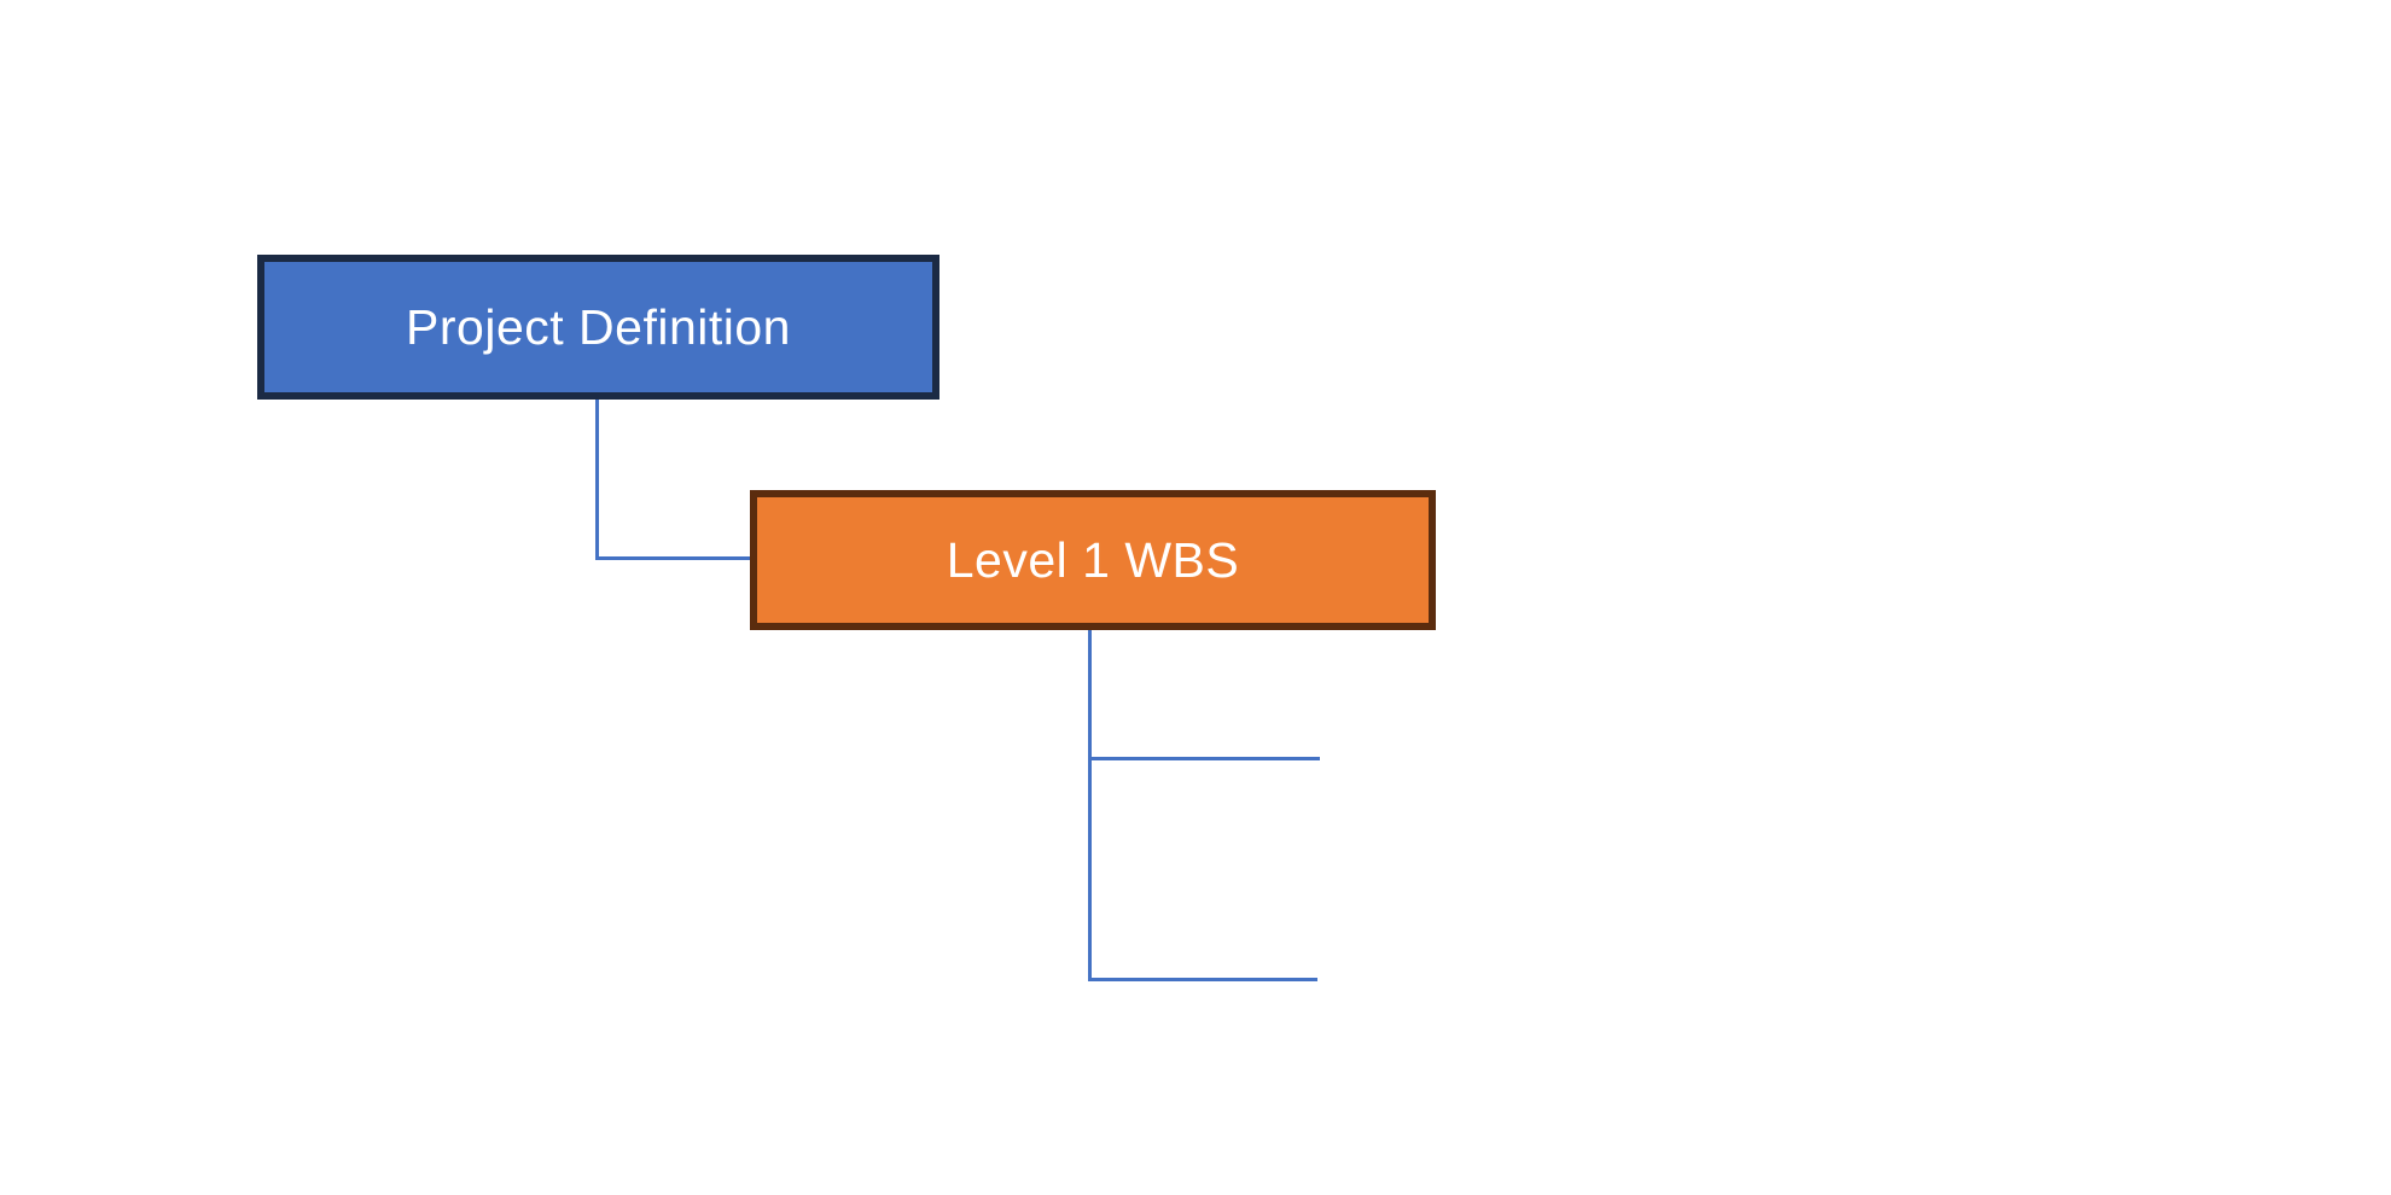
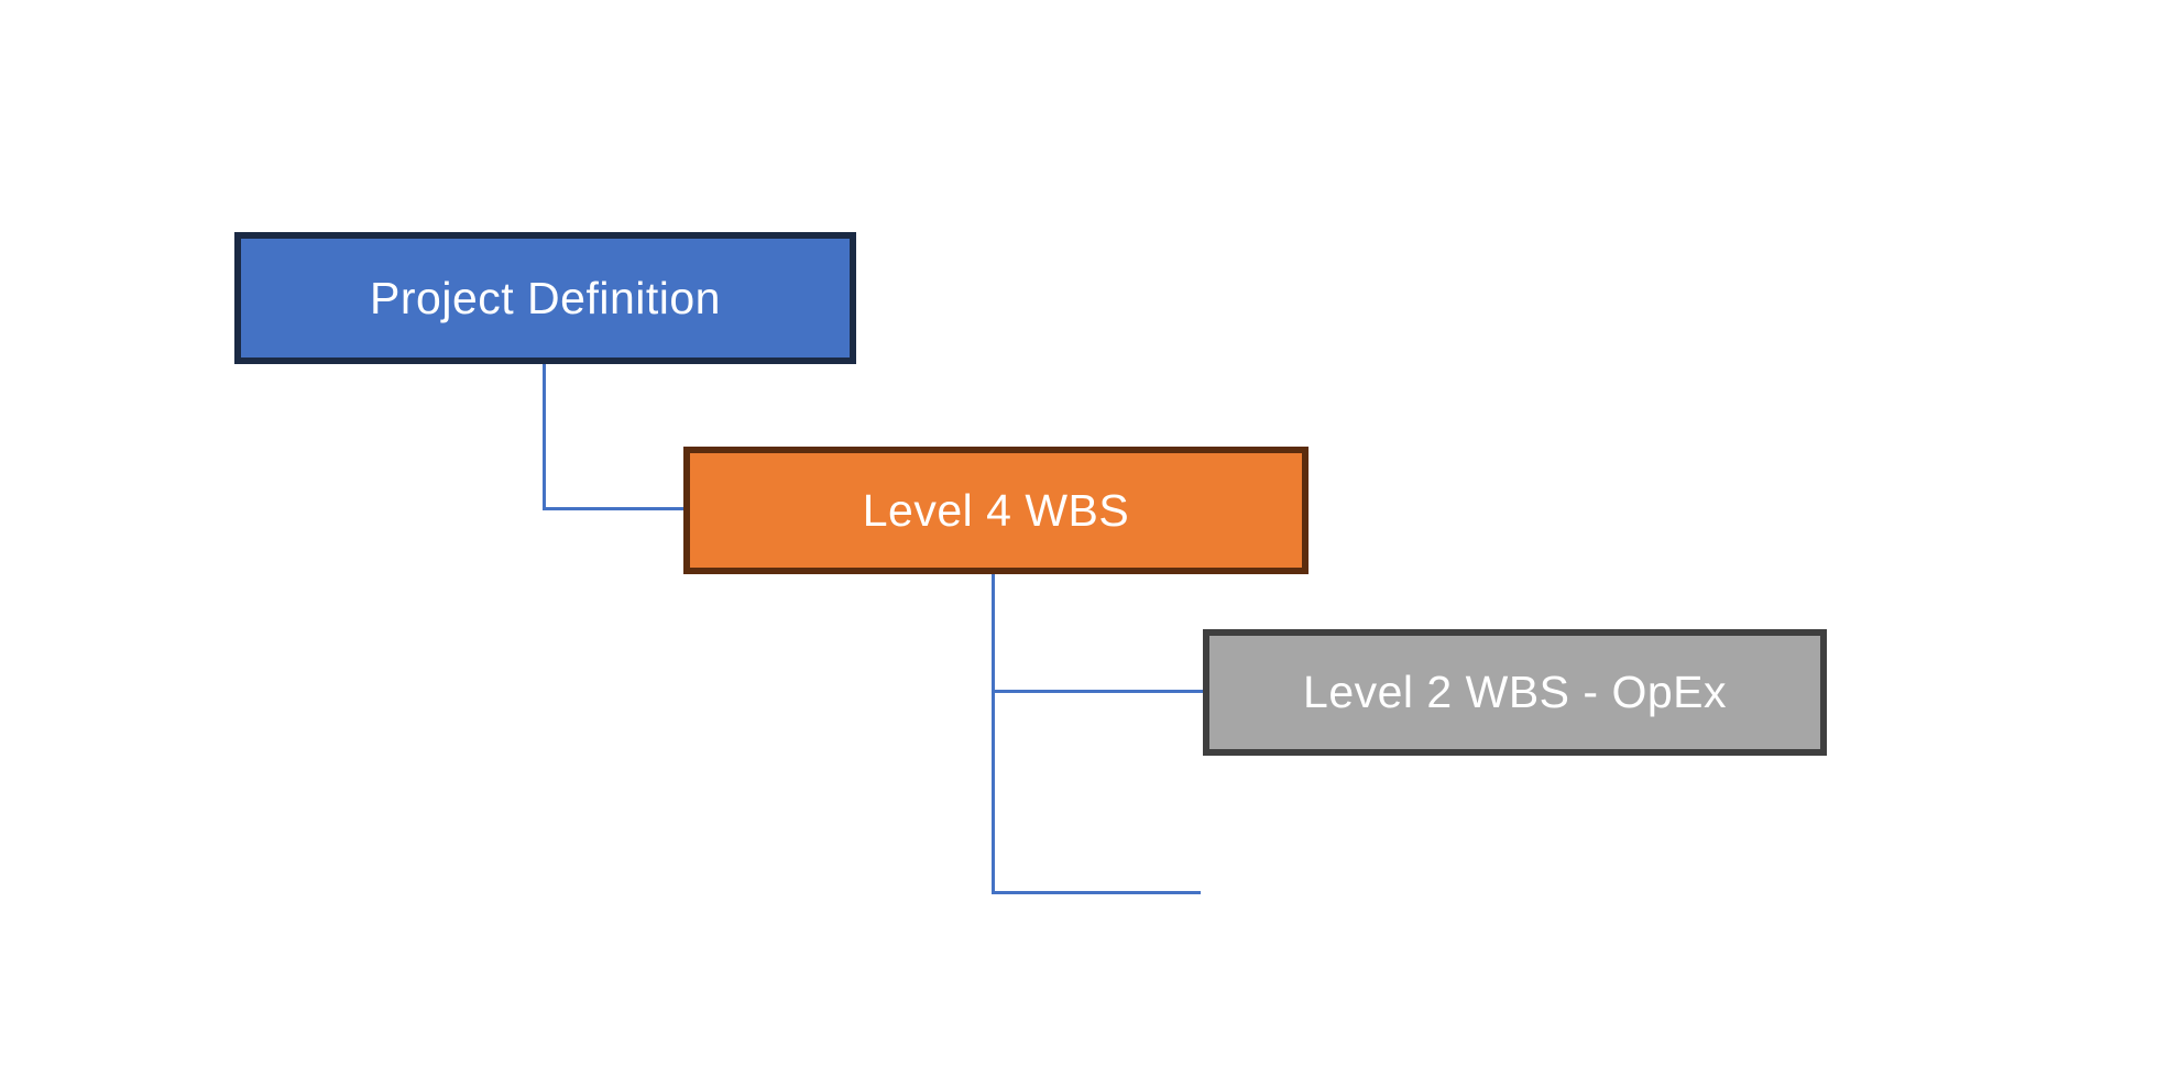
  Project Definition
- Level 1 WBS
+ Level 4 WBS
+ Level 2 WBS - OpEx
